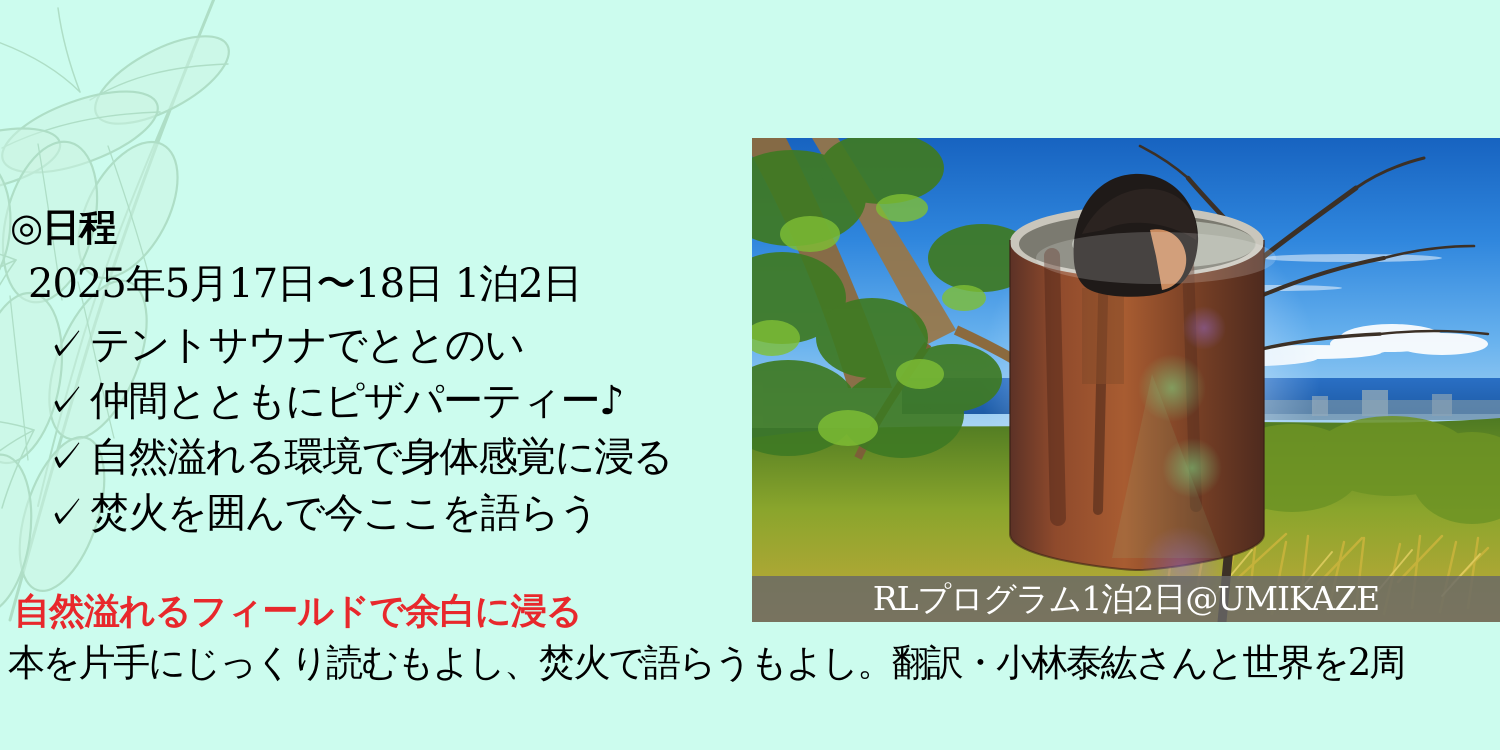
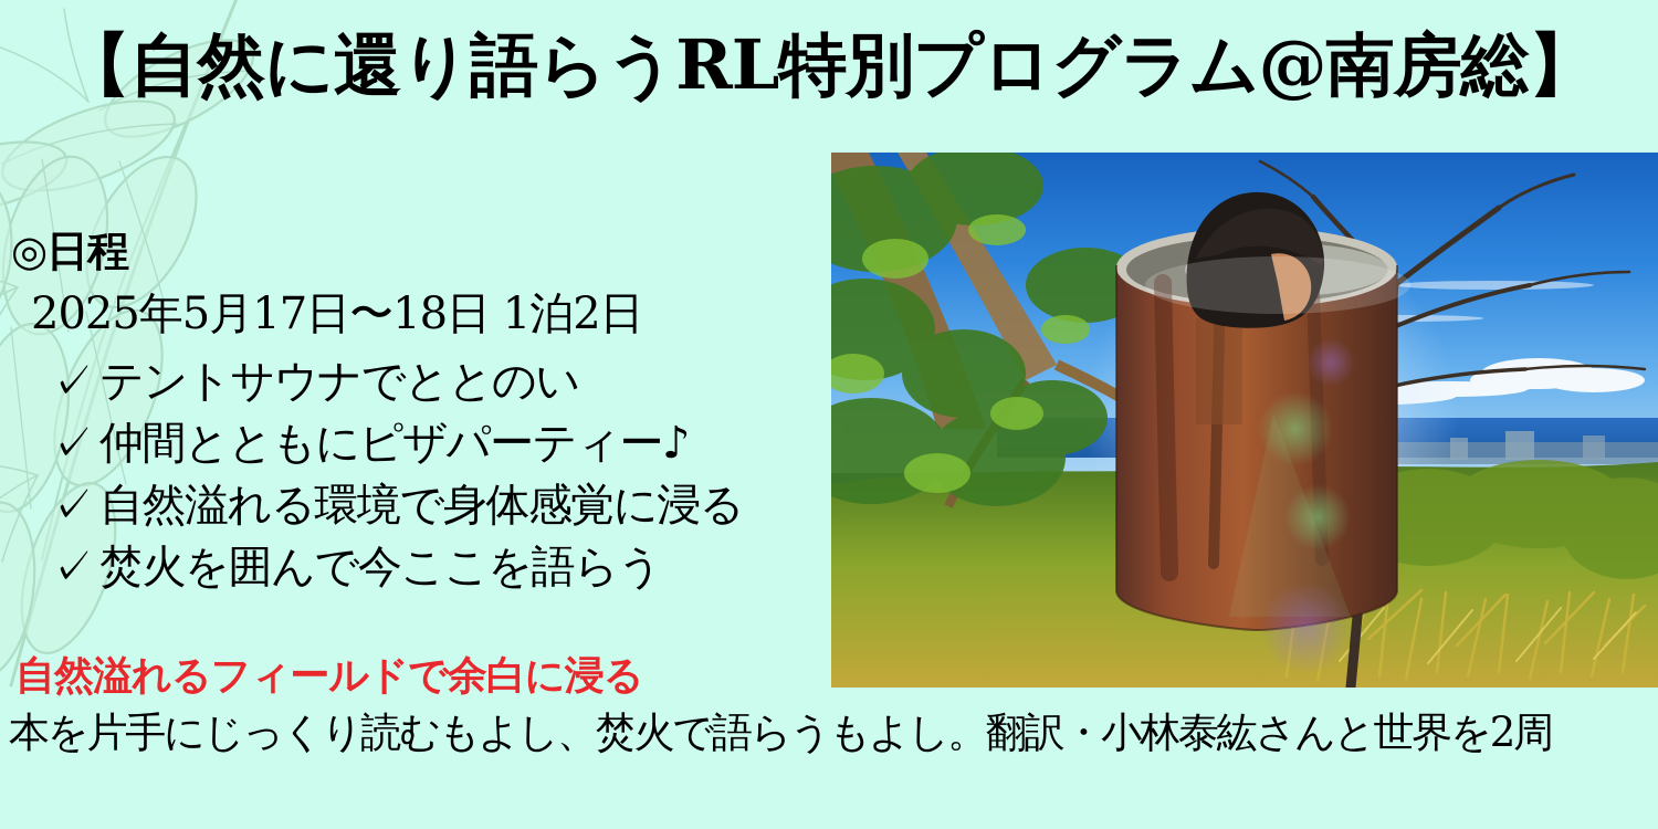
+ 【自然に還り語らうRL特別プログラム@南房総】
  ◎日程
  2025年5月17日〜18日 1泊2日
  ✓
  テントサウナでととのい
  ✓
  仲間とともにピザパーティー♪
  ✓
  自然溢れる環境で身体感覚に浸る
  ✓
  焚火を囲んで今ここを語らう
  自然溢れるフィールドで余白に浸る
  本を片手にじっくり読むもよし、焚火で語らうもよし。翻訳・小林泰紘さんと世界を2周
- RLプログラム1泊2日@UMIKAZE
